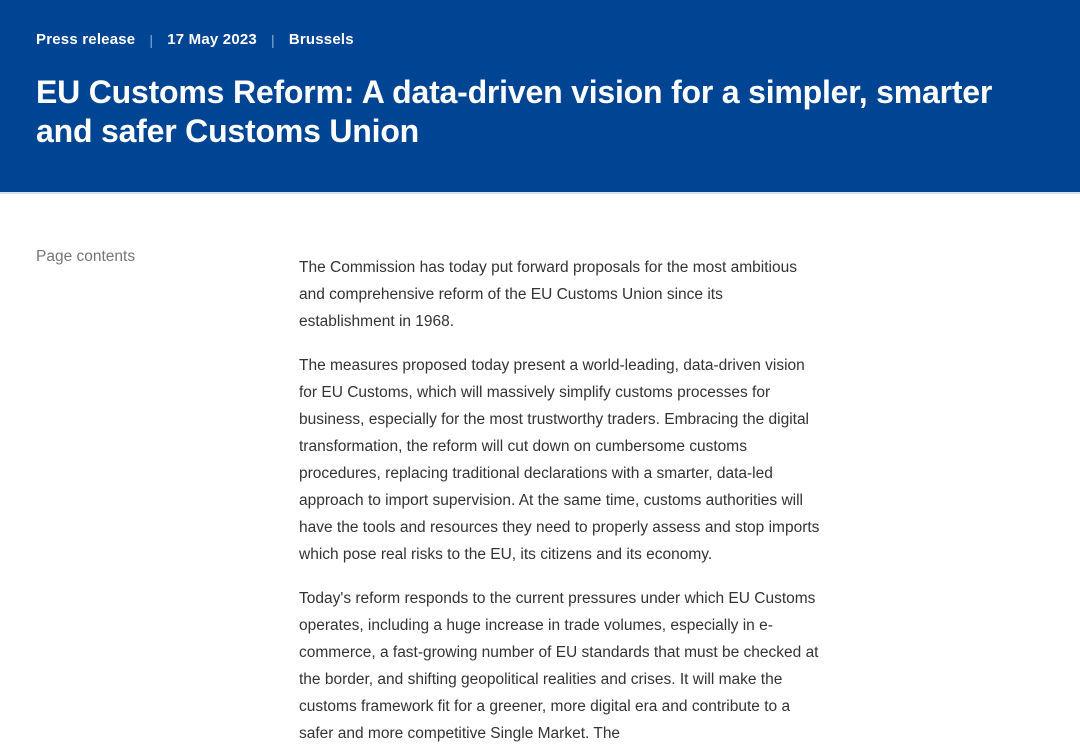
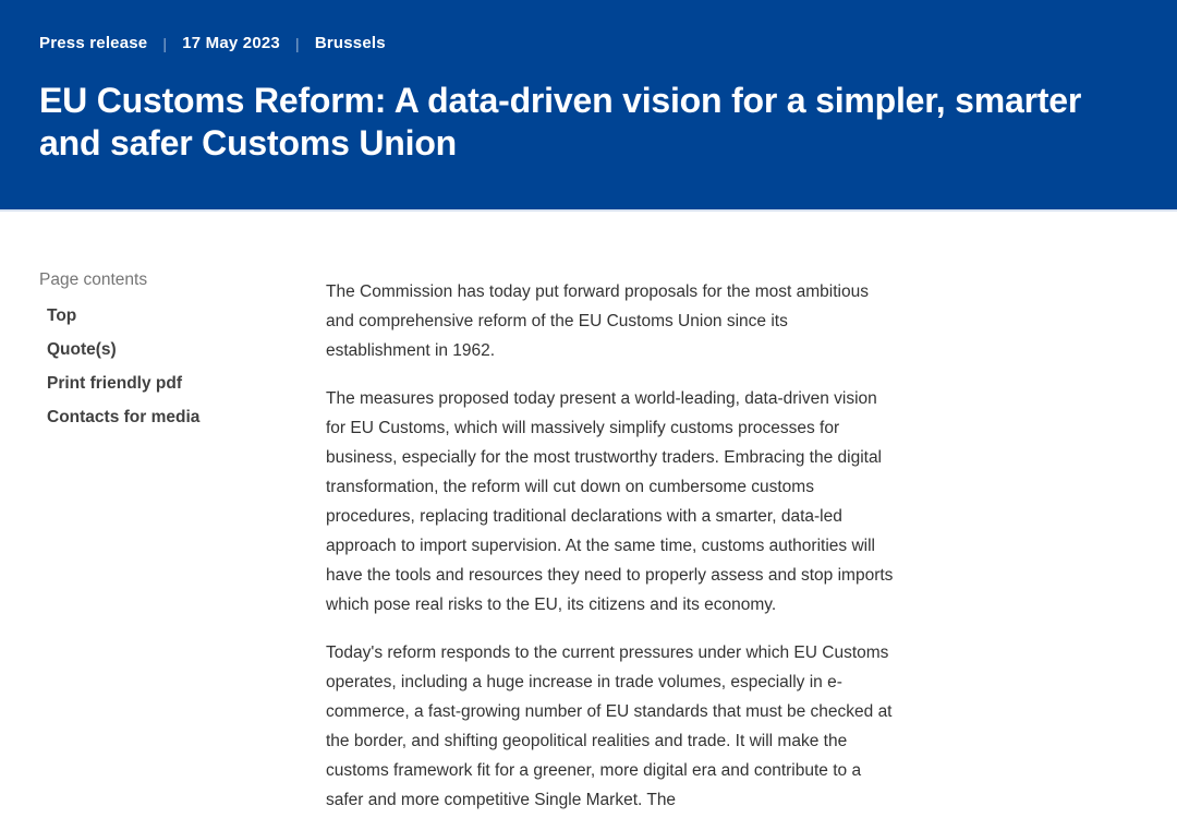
  Press release
  |
  17 May 2023
  |
  Brussels
  EU Customs Reform: A data-driven vision for a simpler, smarter and safer Customs Union
  Page contents
+ Top
+ Quote(s)
+ Print friendly pdf
+ Contacts for media
- The Commission has today put forward proposals for the most ambitious and comprehensive reform of the EU Customs Union since its establishment in 1968.
+ The Commission has today put forward proposals for the most ambitious and comprehensive reform of the EU Customs Union since its establishment in 1962.
  The measures proposed today present a world-leading, data-driven vision for EU Customs, which will massively simplify customs processes for business, especially for the most trustworthy traders. Embracing the digital transformation, the reform will cut down on cumbersome customs procedures, replacing traditional declarations with a smarter, data-led approach to import supervision. At the same time, customs authorities will have the tools and resources they need to properly assess and stop imports which pose real risks to the EU, its citizens and its economy.
- Today's reform responds to the current pressures under which EU Customs operates, including a huge increase in trade volumes, especially in e-commerce, a fast-growing number of EU standards that must be checked at the border, and shifting geopolitical realities and crises. It will make the customs framework fit for a greener, more digital era and contribute to a safer and more competitive Single Market. The
+ Today's reform responds to the current pressures under which EU Customs operates, including a huge increase in trade volumes, especially in e-commerce, a fast-growing number of EU standards that must be checked at the border, and shifting geopolitical realities and trade. It will make the customs framework fit for a greener, more digital era and contribute to a safer and more competitive Single Market. The
